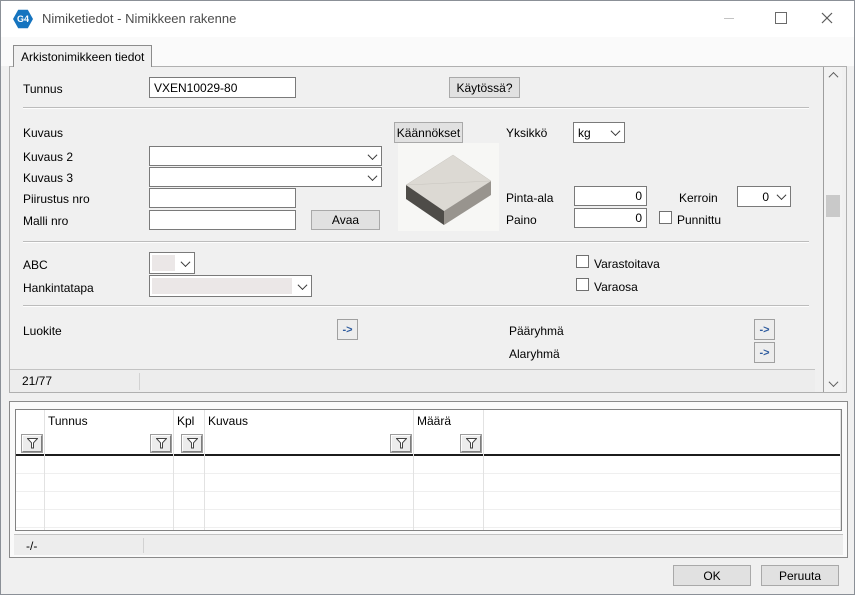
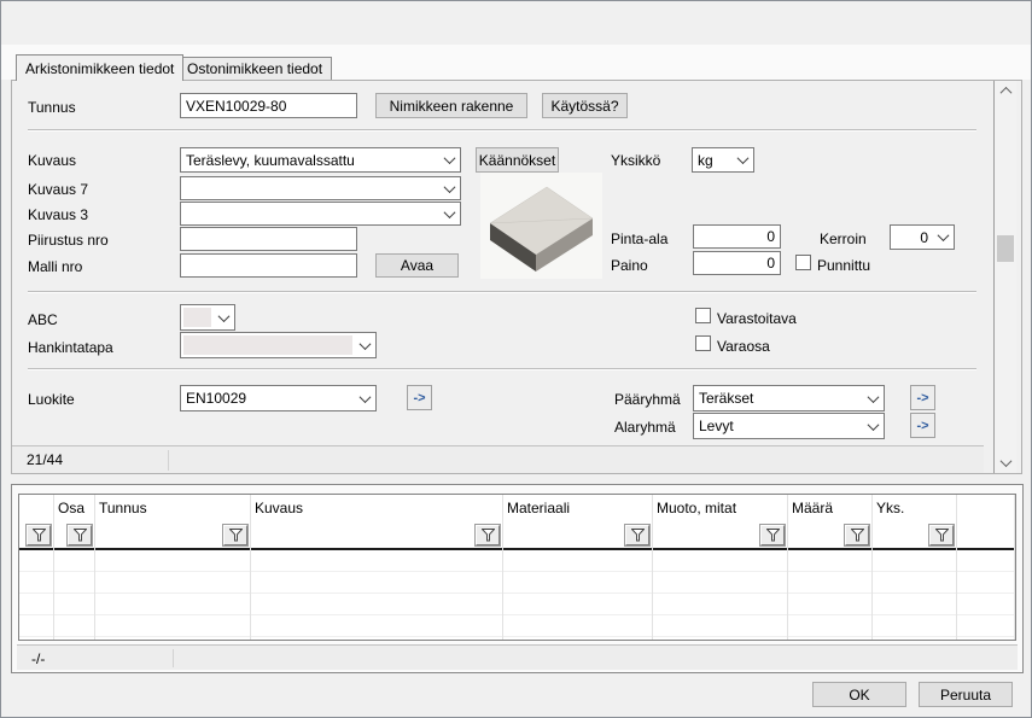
- G4
- Nimiketiedot - Nimikkeen rakenne
  Arkistonimikkeen tiedot
+ Ostonimikkeen tiedot
  Tunnus
  VXEN10029-80
+ Nimikkeen rakenne
  Käytössä?
  Kuvaus
+ Teräslevy, kuumavalssattu
  Käännökset
  Yksikkö
  kg
- Kuvaus 2
+ Kuvaus 7
  Kuvaus 3
  Piirustus nro
  Malli nro
  Avaa
  Pinta-ala
  0
  Kerroin
  0
  Paino
  0
  Punnittu
  ABC
  Hankintatapa
  Varastoitava
  Varaosa
  Luokite
+ EN10029
  ->
  Pääryhmä
+ Teräkset
  ->
  Alaryhmä
+ Levyt
  ->
- 21/77
+ 21/44
+ Osa
  Tunnus
- Kpl
  Kuvaus
+ Materiaali
+ Muoto, mitat
  Määrä
+ Yks.
  -/-
  OK
  Peruuta
